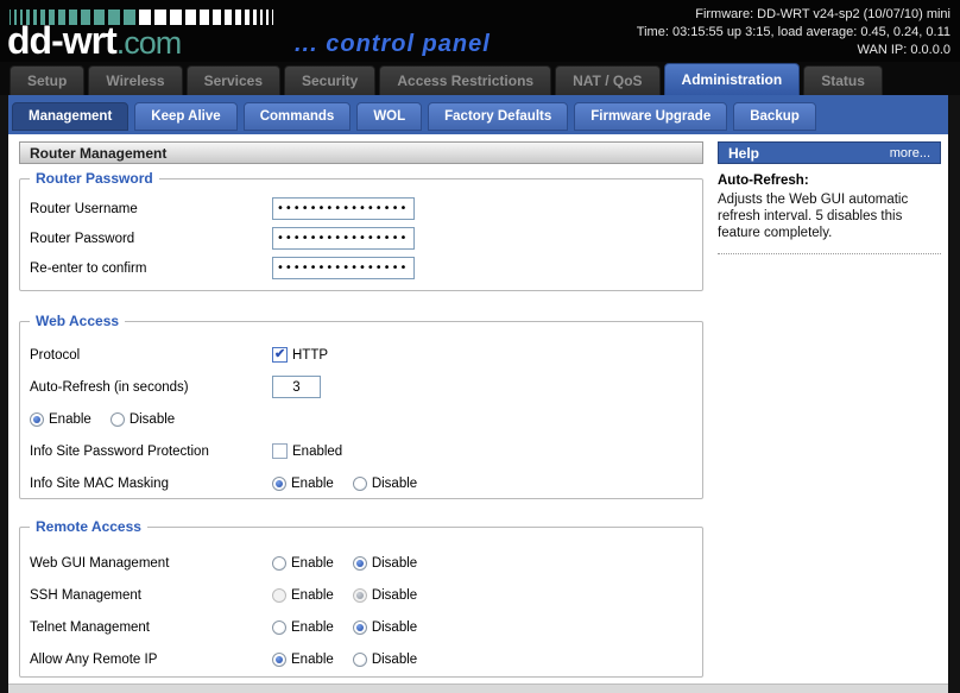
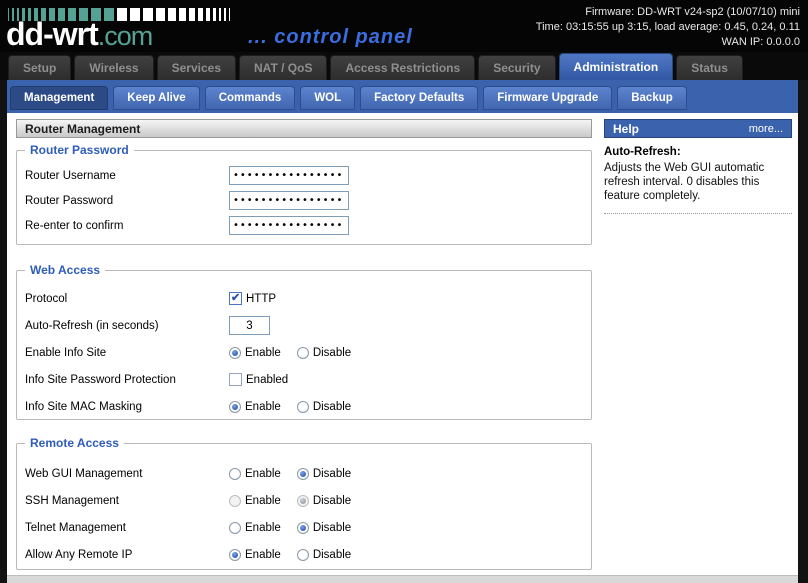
  dd-wrt.com
  ... control panel
  Firmware: DD-WRT v24-sp2 (10/07/10) mini
  Time: 03:15:55 up 3:15, load average: 0.45, 0.24, 0.11
  WAN IP: 0.0.0.0
  Setup
  Wireless
  Services
- Security
+ NAT / QoS
  Access Restrictions
- NAT / QoS
+ Security
  Administration
  Status
  Management
  Keep Alive
  Commands
  WOL
  Factory Defaults
  Firmware Upgrade
  Backup
  Router Management
  Router Password
  Router Username
  ••••••••••••••••
  Router Password
  ••••••••••••••••
  Re-enter to confirm
  ••••••••••••••••
  Web Access
  Protocol
  HTTP
  Auto-Refresh (in seconds)
  3
+ Enable Info Site
  Enable
  Disable
  Info Site Password Protection
  Enabled
  Info Site MAC Masking
  Enable
  Disable
  Remote Access
  Web GUI Management
  Enable
  Disable
  SSH Management
  Enable
  Disable
  Telnet Management
  Enable
  Disable
  Allow Any Remote IP
  Enable
  Disable
  Help
  more...
  Auto-Refresh:
- Adjusts the Web GUI automatic refresh interval. 5 disables this feature completely.
+ Adjusts the Web GUI automatic refresh interval. 0 disables this feature completely.
